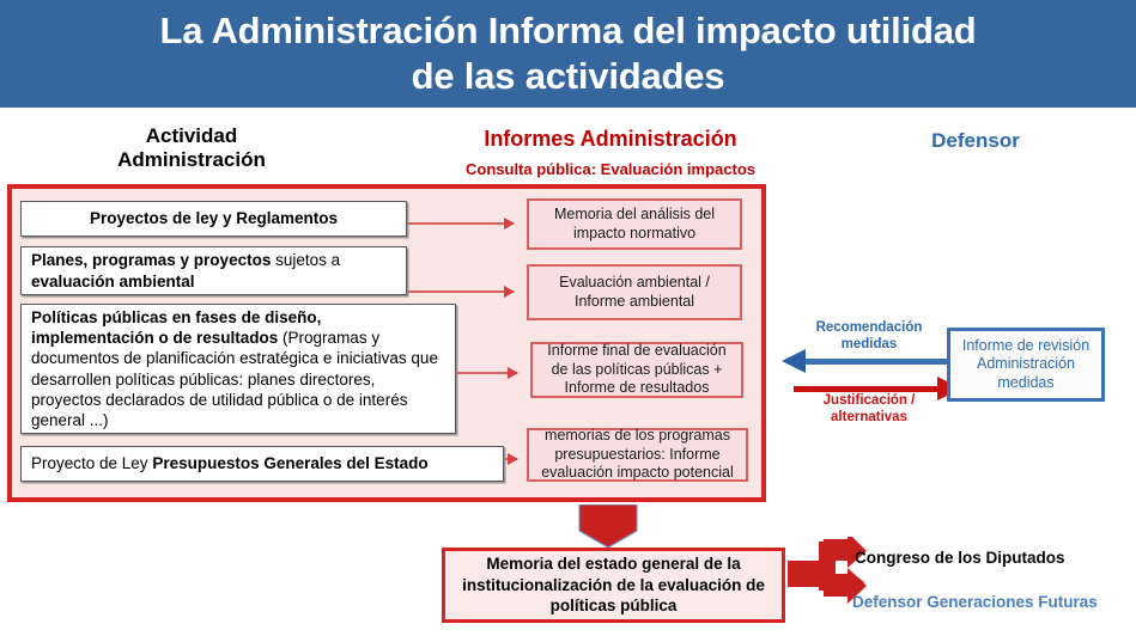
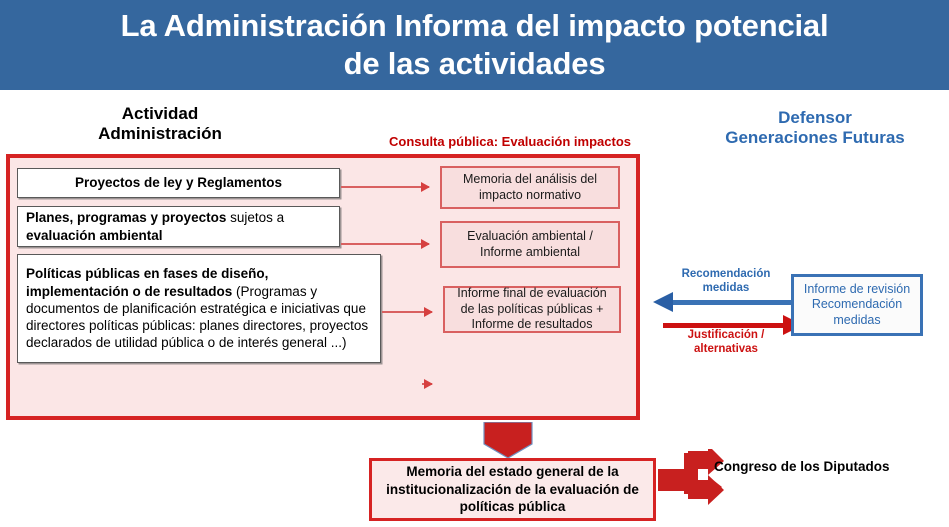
- La Administración Informa del impacto utilidad
+ La Administración Informa del impacto potencial
  de las actividades
  Actividad
  Administración
- Informes Administración
  Consulta pública: Evaluación impactos
  Defensor
+ Generaciones Futuras
  Proyectos de ley y Reglamentos
  Planes, programas y proyectos sujetos a evaluación ambiental
- Políticas públicas en fases de diseño, implementación o de resultados (Programas y documentos de planificación estratégica e iniciativas que desarrollen políticas públicas: planes directores, proyectos declarados de utilidad pública o de interés general ...)
+ Políticas públicas en fases de diseño, implementación o de resultados (Programas y documentos de planificación estratégica e iniciativas que directores políticas públicas: planes directores, proyectos declarados de utilidad pública o de interés general ...)
- Proyecto de Ley Presupuestos Generales del Estado
  Memoria del análisis del impacto normativo
  Evaluación ambiental / Informe ambiental
  Informe final de evaluación de las políticas públicas + Informe de resultados
- memorias de los programas presupuestarios: Informe evaluación impacto potencial
  Recomendación medidas
  Justificación / alternativas
- Informe de revisión Administración medidas
+ Informe de revisión Recomendación medidas
  Memoria del estado general de la institucionalización de la evaluación de políticas pública
  Congreso de los Diputados
- Defensor Generaciones Futuras
